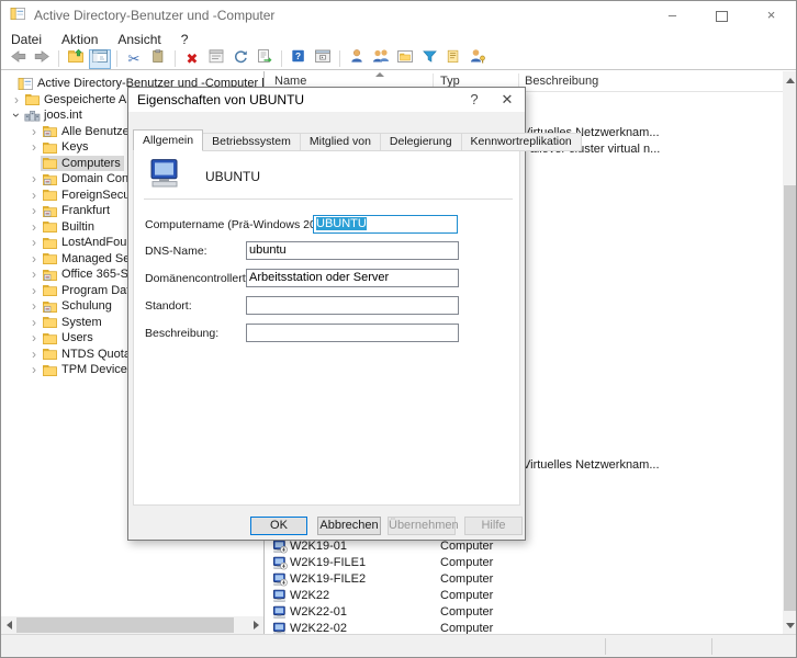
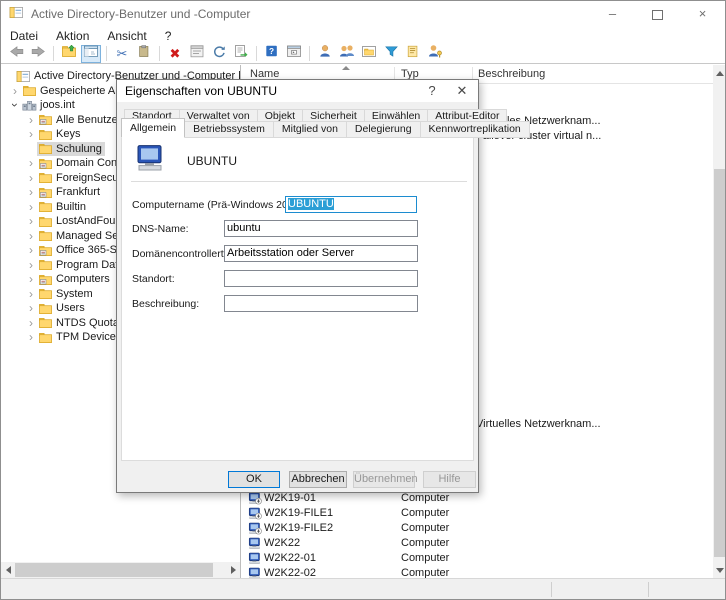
  Active Directory-Benutzer und -Computer
  –
  ×
  Datei
  Aktion
  Ansicht
  ?
  ✂
  ✖
  ?
  Active Directory-Benutzer und -Computer [
  ›
  joos.int
  ›
  Alle Benutze
  ›
  Keys
- Computers
+ Schulung
  ›
  ›
  ›
  Frankfurt
  ›
  Builtin
  ›
  LostAndFou
  ›
  ›
  Office 365-S
  ›
  Program Da
  ›
- Schulung
+ Computers
  ›
  System
  ›
  Users
  ›
  NTDS Quot
  ›
  TPM Device
  Name
  Typ
  Beschreibung
  Virtuelles Netzwerknam...
  W2K19-01
  Computer
  W2K19-FILE1
  Computer
  W2K19-FILE2
  Computer
  W2K22
  Computer
  W2K22-01
  Computer
  W2K22-02
  Computer
  Eigenschaften von UBUNTU
  ?
  ✕
+ Standort
+ Verwaltet von
+ Objekt
+ Sicherheit
+ Einwählen
+ Attribut-Editor
  Allgemein
  Betriebssystem
  Mitglied von
  Delegierung
  Kennwortreplikation
  UBUNTU
  Computername (Prä-Windows 2
  UBUNTU
  DNS-Name:
  ubuntu
  Domänencontrollert
  Arbeitsstation oder Server
  Standort:
  Beschreibung:
  OK
  Abbrechen
  Übernehmen
  Hilfe
